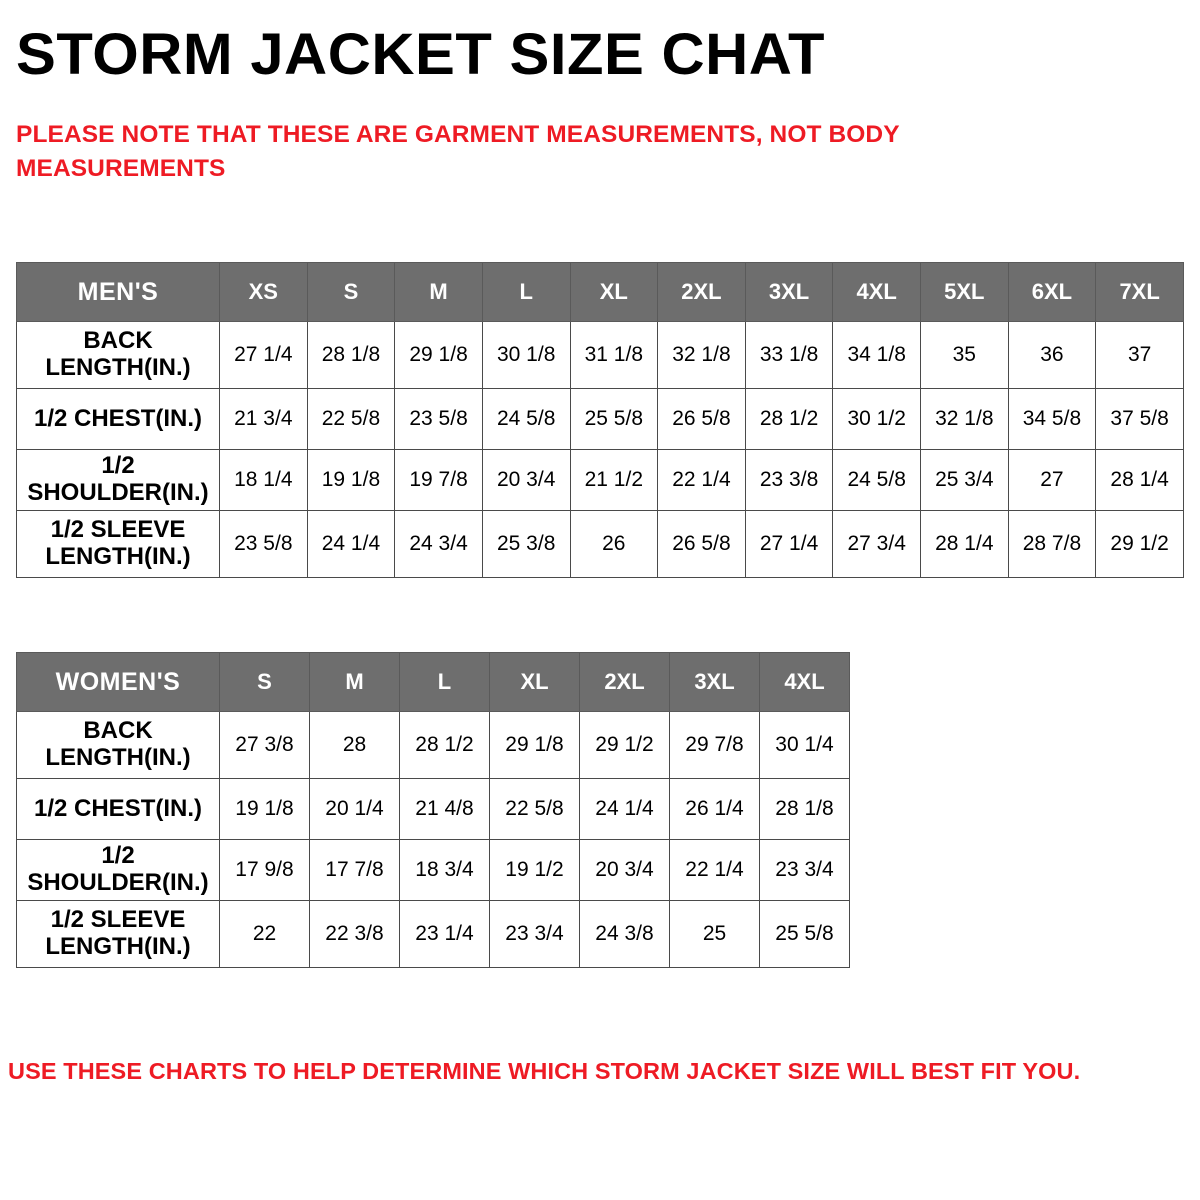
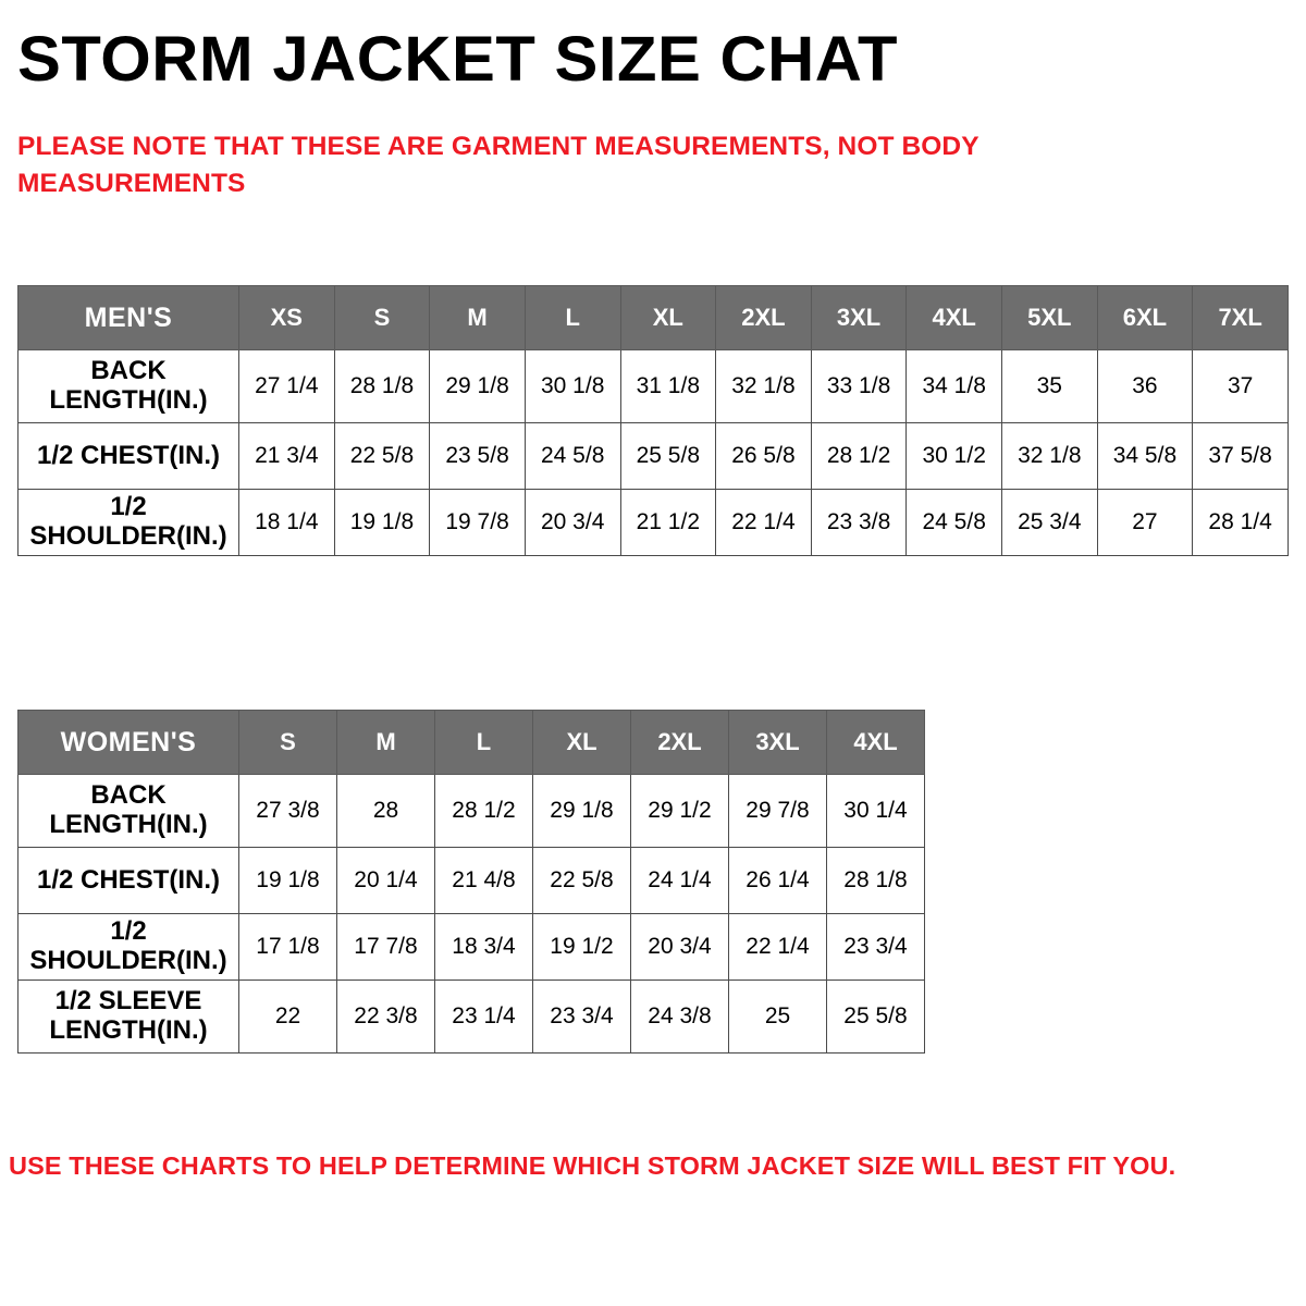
  STORM JACKET SIZE CHAT
  PLEASE NOTE THAT THESE ARE GARMENT MEASUREMENTS, NOT BODY MEASUREMENTS
  MEN'S	XS	S	M	L	XL	2XL	3XL	4XL	5XL	6XL	7XL
  BACKLENGTH(IN.)	27 1/4	28 1/8	29 1/8	30 1/8	31 1/8	32 1/8	33 1/8	34 1/8	35	36	37
  1/2 CHEST(IN.)	21 3/4	22 5/8	23 5/8	24 5/8	25 5/8	26 5/8	28 1/2	30 1/2	32 1/8	34 5/8	37 5/8
  1/2 SHOULDER(IN.)	18 1/4	19 1/8	19 7/8	20 3/4	21 1/2	22 1/4	23 3/8	24 5/8	25 3/4	27	28 1/4
- 1/2 SLEEVELENGTH(IN.)	23 5/8	24 1/4	24 3/4	25 3/8	26	26 5/8	27 1/4	27 3/4	28 1/4	28 7/8	29 1/2
  WOMEN'S	S	M	L	XL	2XL	3XL	4XL
  BACKLENGTH(IN.)	27 3/8	28	28 1/2	29 1/8	29 1/2	29 7/8	30 1/4
  1/2 CHEST(IN.)	19 1/8	20 1/4	21 4/8	22 5/8	24 1/4	26 1/4	28 1/8
- 1/2 SHOULDER(IN.)	17 9/8	17 7/8	18 3/4	19 1/2	20 3/4	22 1/4	23 3/4
+ 1/2 SHOULDER(IN.)	17 1/8	17 7/8	18 3/4	19 1/2	20 3/4	22 1/4	23 3/4
  1/2 SLEEVELENGTH(IN.)	22	22 3/8	23 1/4	23 3/4	24 3/8	25	25 5/8
  USE THESE CHARTS TO HELP DETERMINE WHICH STORM JACKET SIZE WILL BEST FIT YOU.
